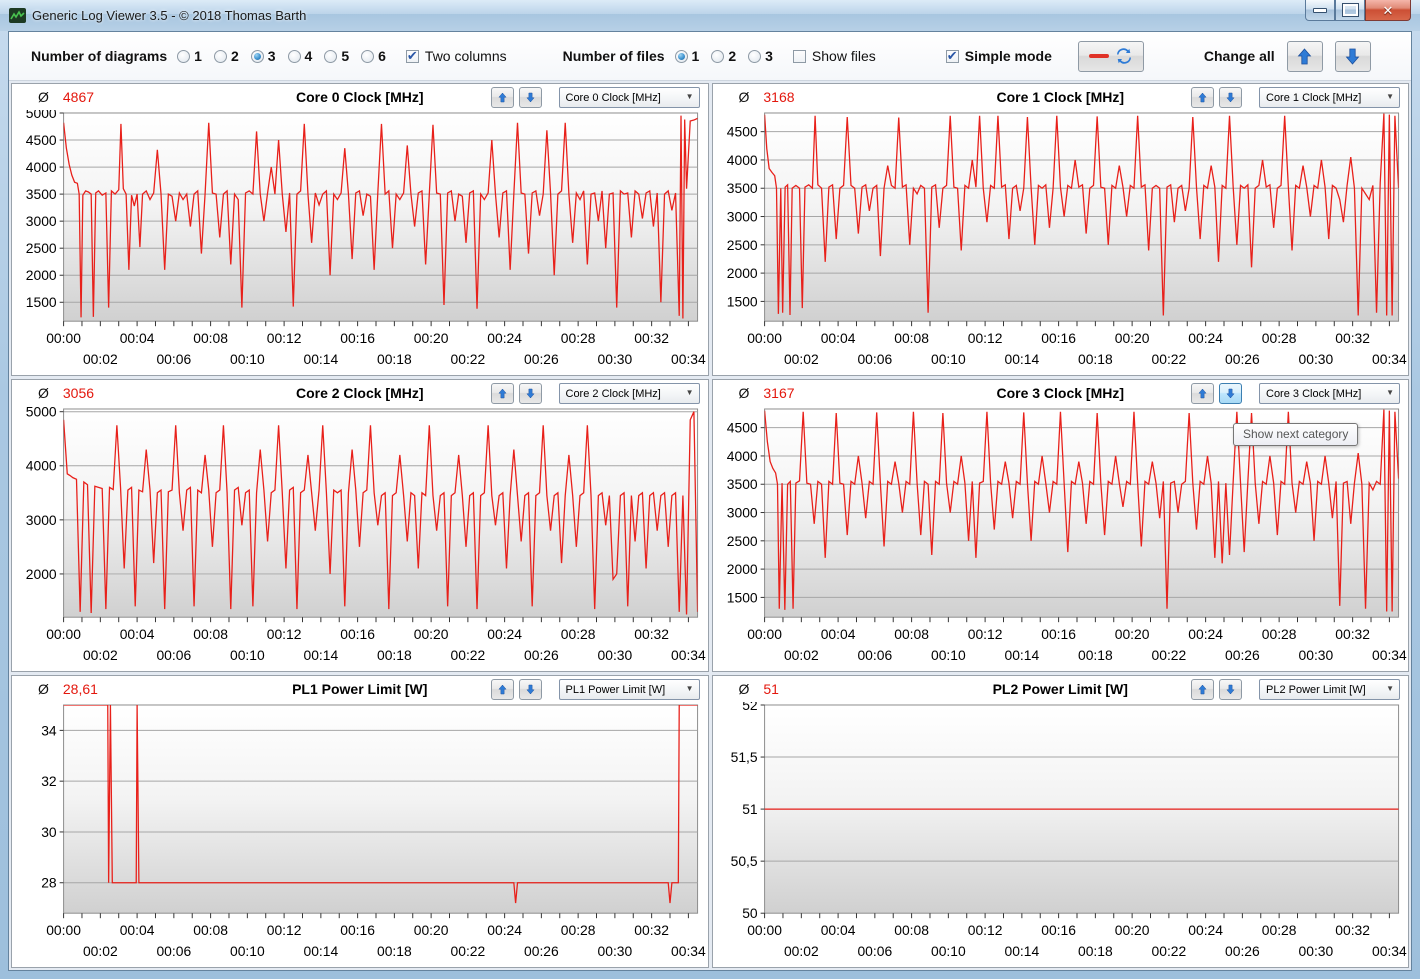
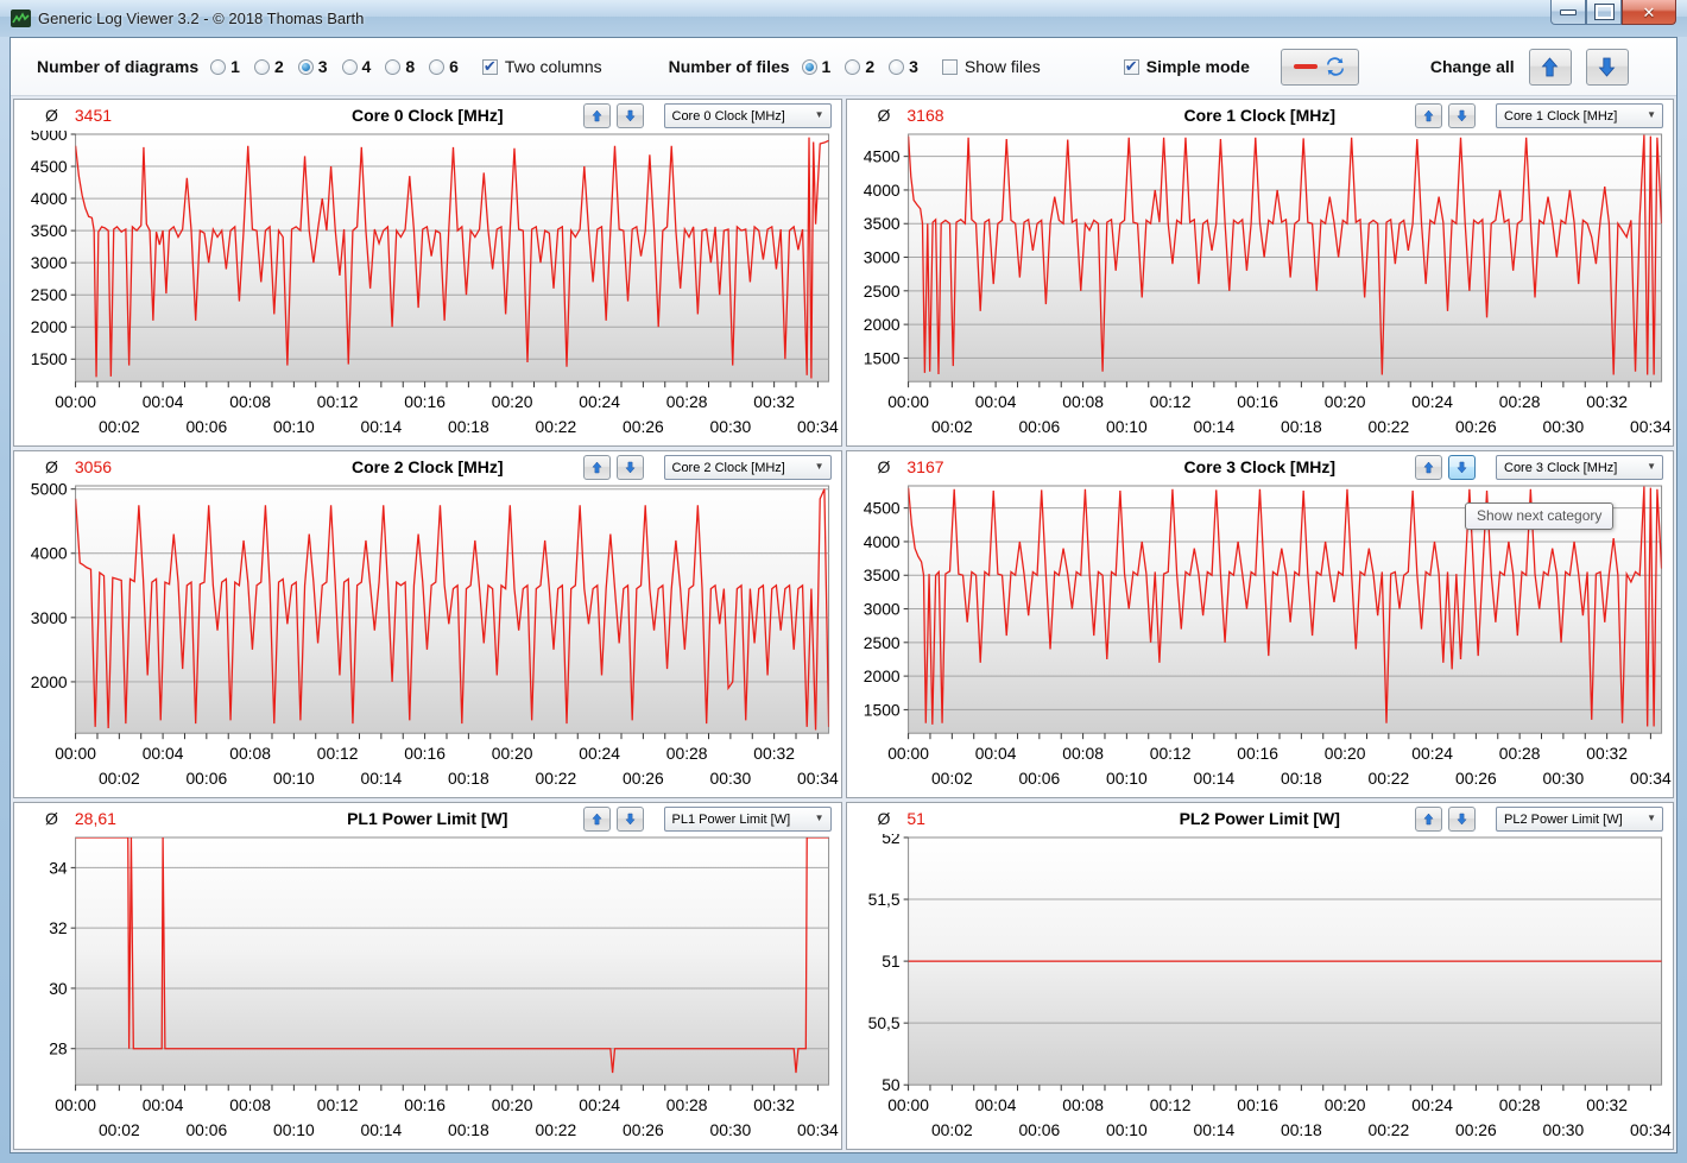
- Generic Log Viewer 3.5 - © 2018 Thomas Barth
+ Generic Log Viewer 3.2 - © 2018 Thomas Barth
  ✕
  Number of diagrams
  1
  2
  3
  4
- 5
+ 8
  6
  Two columns
  Number of files
  1
  2
  3
  Show files
  Simple mode
  Change all
- Ø 4867
+ Ø 3451
  Core 0 Clock [MHz]
  Core 0 Clock [MHz]
  ▼
  1500
  2000
  2500
  3000
  3500
  4000
  4500
  5000
  00:00
  00:04
  00:08
  00:12
  00:16
  00:20
  00:24
  00:28
  00:32
  00:02
  00:06
  00:10
  00:14
  00:18
  00:22
  00:26
  00:30
  00:34
  Ø 3168
  Core 1 Clock [MHz]
  Core 1 Clock [MHz]
  ▼
  1500
  2000
  2500
  3000
  3500
  4000
  4500
  00:00
  00:04
  00:08
  00:12
  00:16
  00:20
  00:24
  00:28
  00:32
  00:02
  00:06
  00:10
  00:14
  00:18
  00:22
  00:26
  00:30
  00:34
  Ø 3056
  Core 2 Clock [MHz]
  Core 2 Clock [MHz]
  ▼
  2000
  3000
  4000
  5000
  00:00
  00:04
  00:08
  00:12
  00:16
  00:20
  00:24
  00:28
  00:32
  00:02
  00:06
  00:10
  00:14
  00:18
  00:22
  00:26
  00:30
  00:34
  Ø 3167
  Core 3 Clock [MHz]
  Core 3 Clock [MHz]
  ▼
  1500
  2000
  2500
  3000
  3500
  4000
  4500
  00:00
  00:04
  00:08
  00:12
  00:16
  00:20
  00:24
  00:28
  00:32
  00:02
  00:06
  00:10
  00:14
  00:18
  00:22
  00:26
  00:30
  00:34
  Ø 28,61
  PL1 Power Limit [W]
  PL1 Power Limit [W]
  ▼
  28
  30
  32
  34
  00:00
  00:04
  00:08
  00:12
  00:16
  00:20
  00:24
  00:28
  00:32
  00:02
  00:06
  00:10
  00:14
  00:18
  00:22
  00:26
  00:30
  00:34
  Ø 51
  PL2 Power Limit [W]
  PL2 Power Limit [W]
  ▼
  50
  50,5
  51
  51,5
  52
  00:00
  00:04
  00:08
  00:12
  00:16
  00:20
  00:24
  00:28
  00:32
  00:02
  00:06
  00:10
  00:14
  00:18
  00:22
  00:26
  00:30
  00:34
  Show next category
